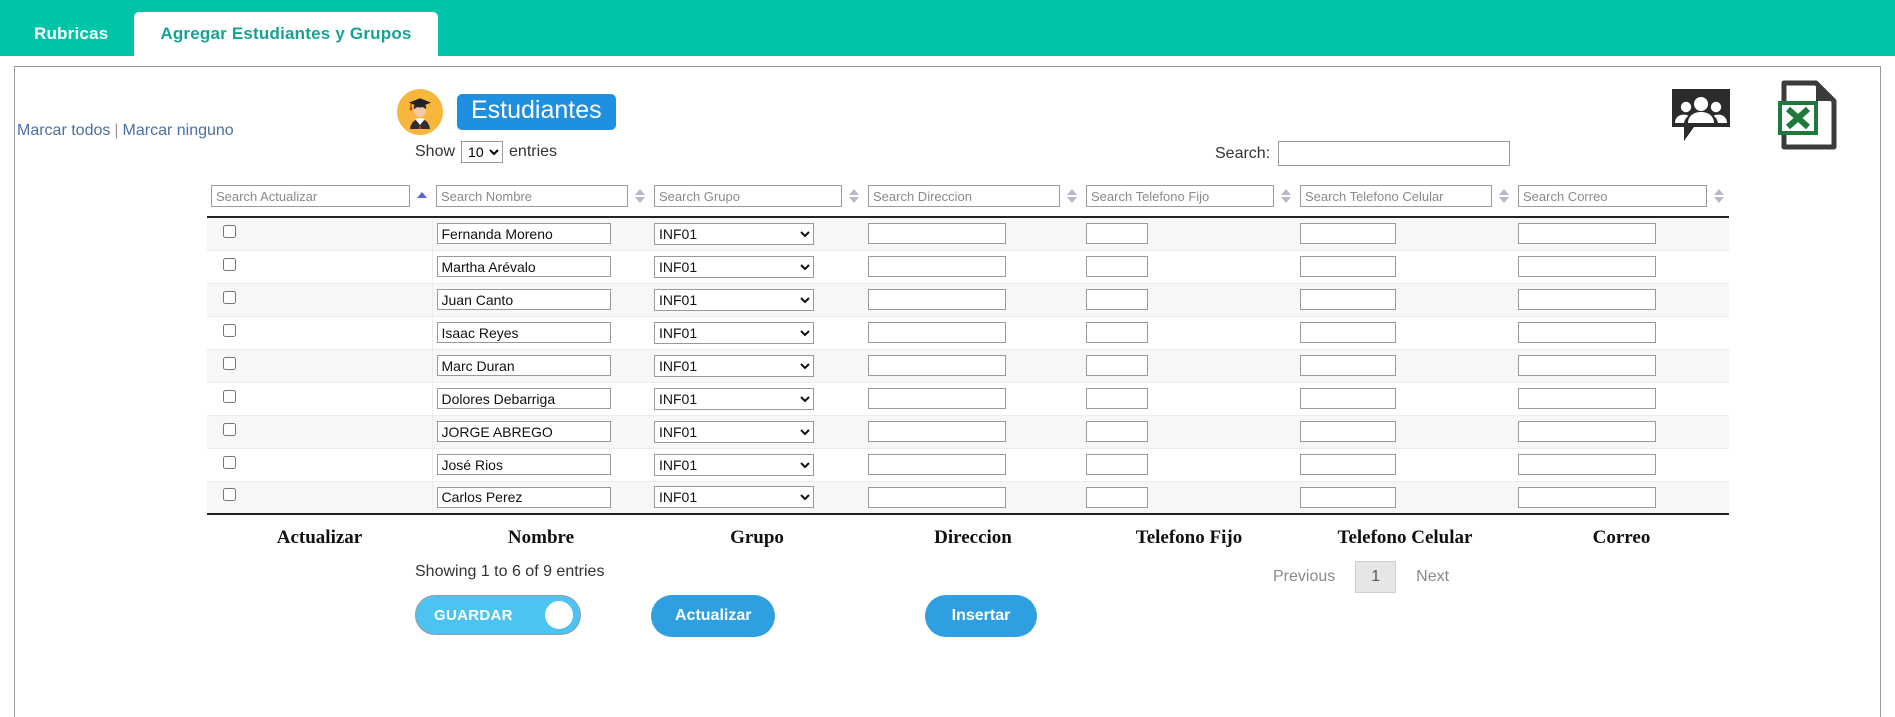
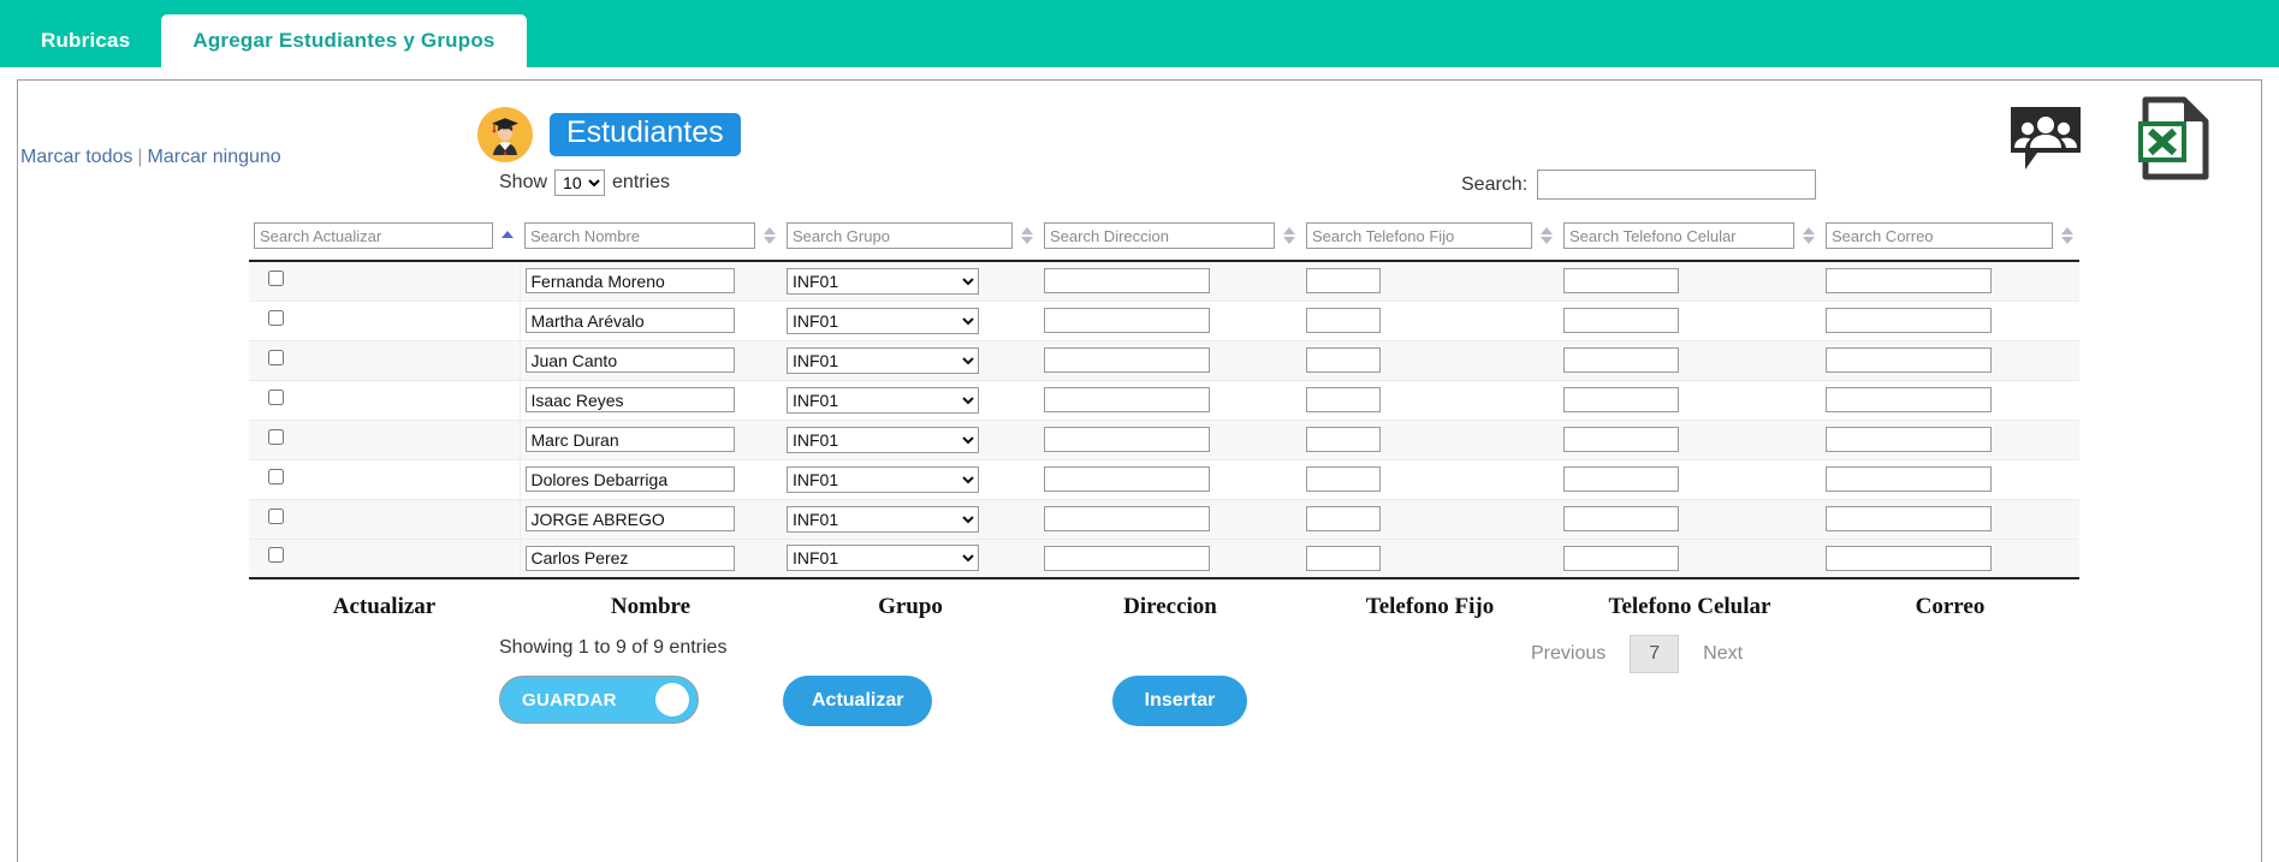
  Rubricas
  Agregar Estudiantes y Grupos
  Marcar todos | Marcar ninguno
  Estudiantes
  Show
  10
  entries
  Search:
  Search Actualizar	Search Nombre	Search Grupo	Search Direccion	Search Telefono Fijo	Search Telefono Celular	Search Correo
  	Fernanda Moreno	INF01
  	Martha Arévalo	INF01
  	Juan Canto	INF01
  	Isaac Reyes	INF01
  	Marc Duran	INF01
  	Dolores Debarriga	INF01
  	JORGE ABREGO	INF01
- 	José Rios	INF01
  	Carlos Perez	INF01
  Actualizar	Nombre	Grupo	Direccion	Telefono Fijo	Telefono Celular	Correo
- Showing 1 to 6 of 9 entries
+ Showing 1 to 9 of 9 entries
  Previous
- 1
+ 7
  Next
  GUARDAR
  Actualizar
  Insertar
